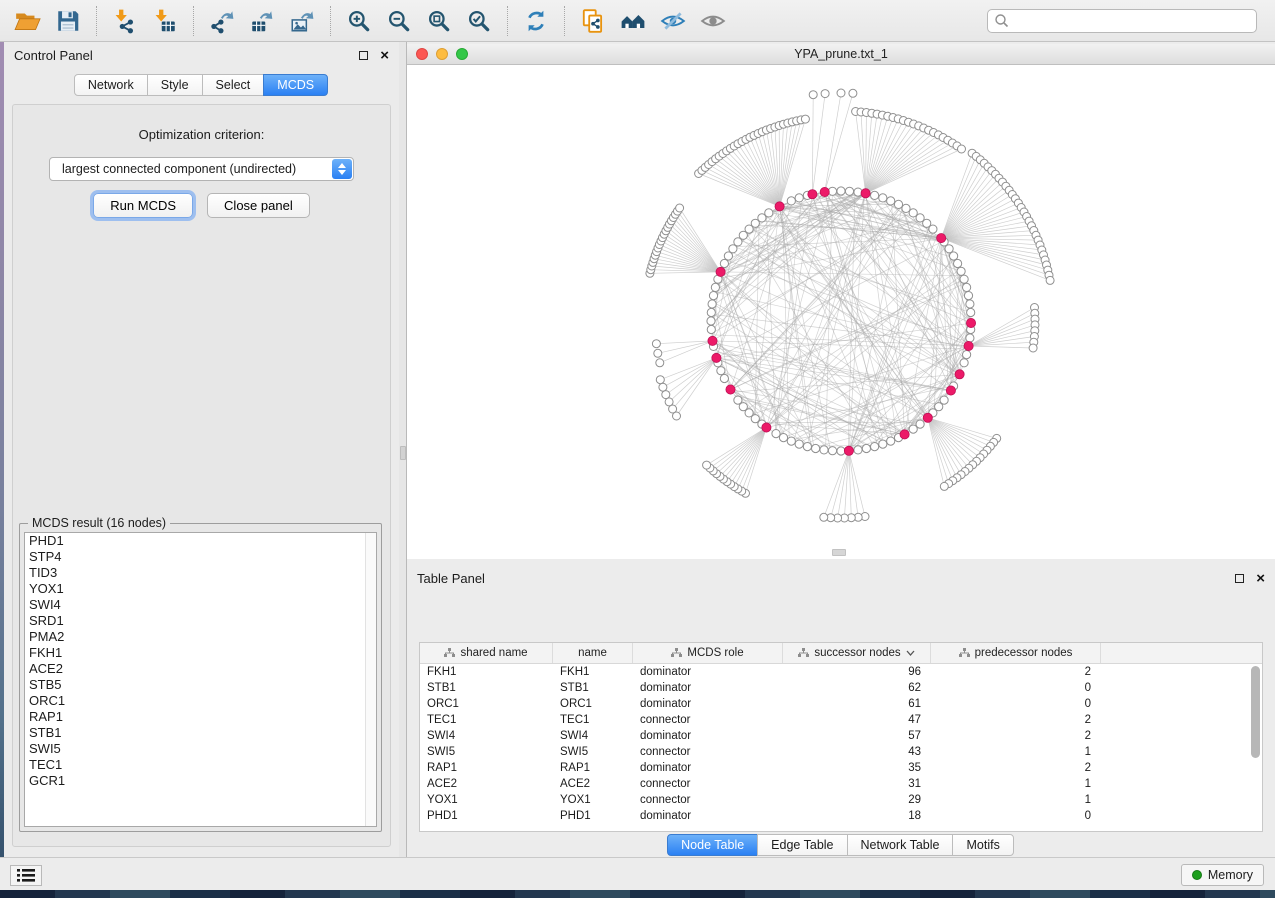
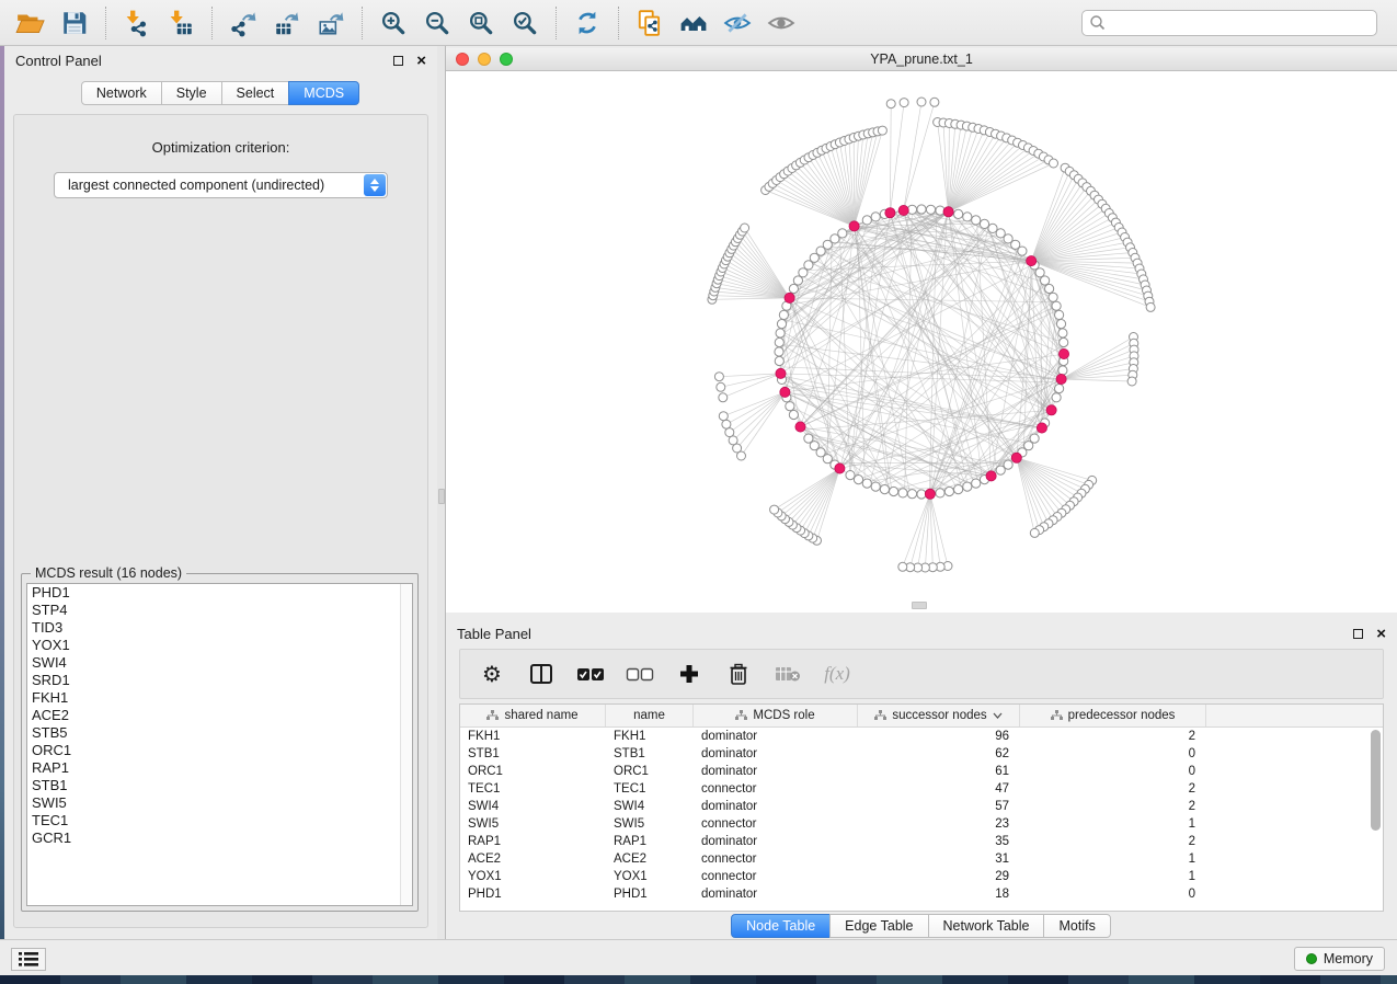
  Control Panel
  ×
  Network
  Style
  Select
  MCDS
  Optimization criterion:
  largest connected component (undirected)
- Run MCDS
- Close panel
  MCDS result (16 nodes)
  PHD1
  STP4
  TID3
  YOX1
  SWI4
  SRD1
- PMA2
  FKH1
  ACE2
  STB5
  ORC1
  RAP1
  STB1
  SWI5
  TEC1
  GCR1
  YPA_prune.txt_1
  Table Panel
  ×
+ ⚙
+ f(x)
  shared name
  name
  MCDS role
  successor nodes
  predecessor nodes
  FKH1
  FKH1
  dominator
  96
  2
  STB1
  STB1
  dominator
  62
  0
  ORC1
  ORC1
  dominator
  61
  0
  TEC1
  TEC1
  connector
  47
  2
  SWI4
  SWI4
  dominator
  57
  2
  SWI5
  SWI5
  connector
- 43
+ 23
  1
  RAP1
  RAP1
  dominator
  35
  2
  ACE2
  ACE2
  connector
  31
  1
  YOX1
  YOX1
  connector
  29
  1
  PHD1
  PHD1
  dominator
  18
  0
  Node Table
  Edge Table
  Network Table
  Motifs
  Memory
